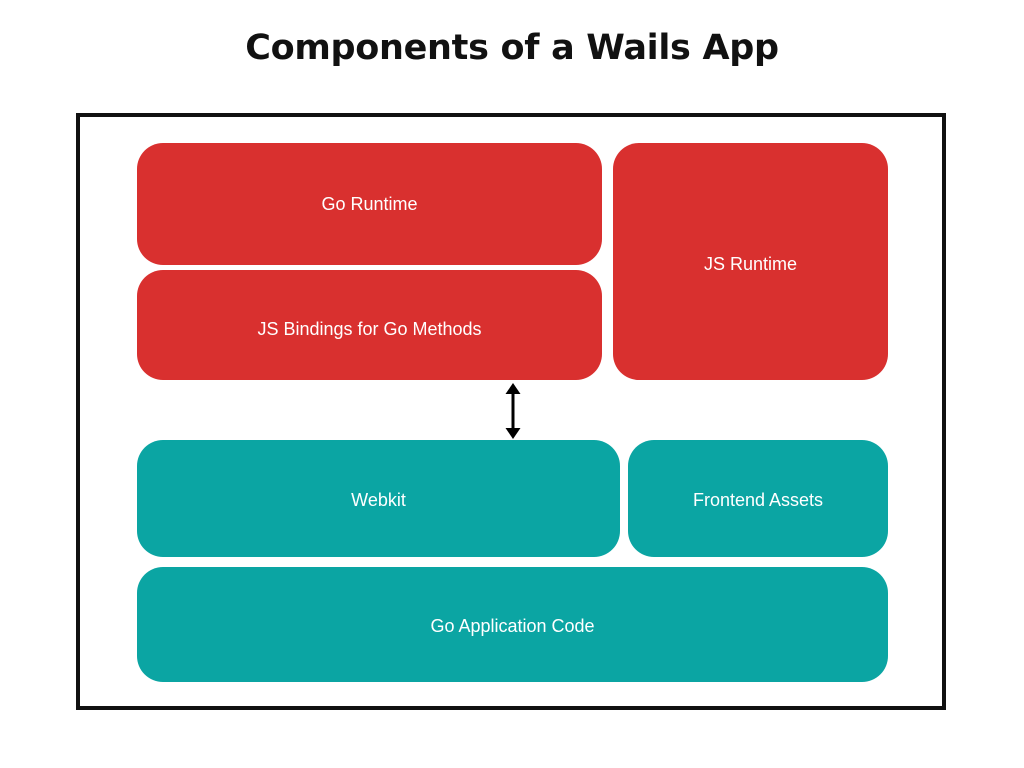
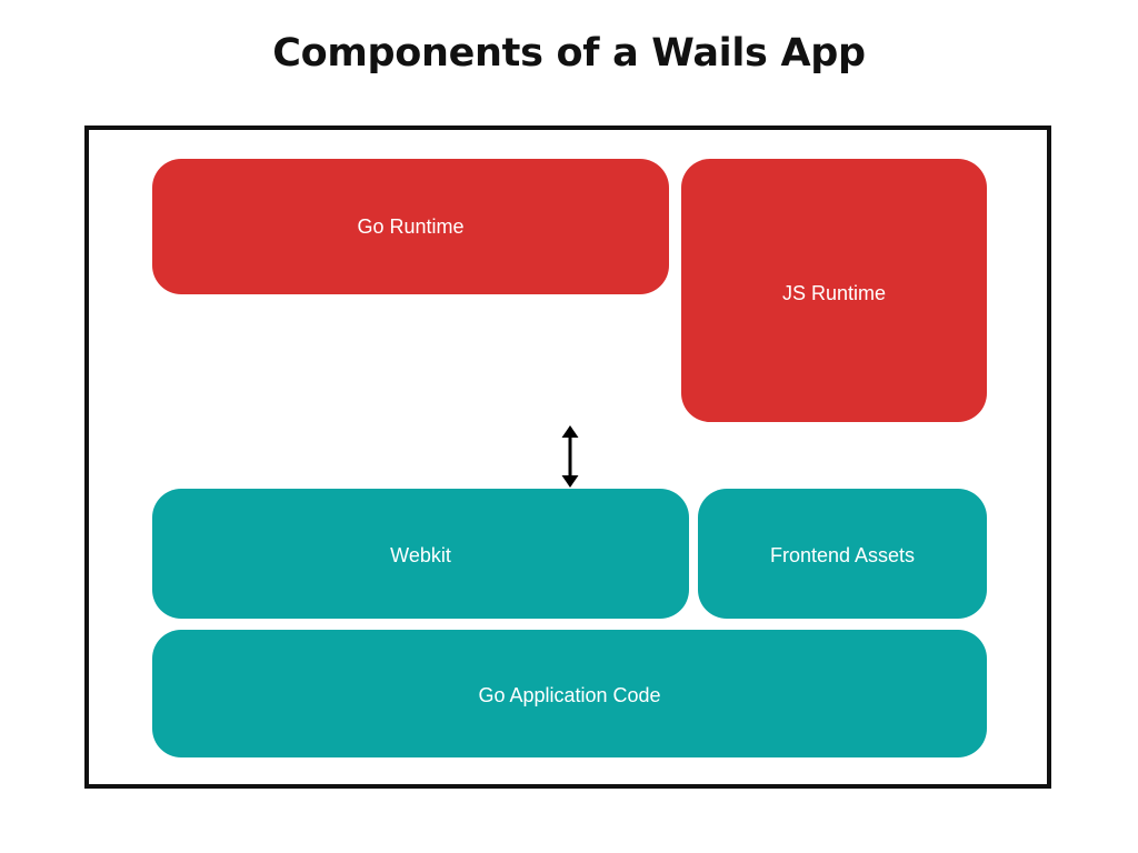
  Components of a Wails App
  Go Runtime
- JS Bindings for Go Methods
  JS Runtime
  Webkit
  Frontend Assets
  Go Application Code
